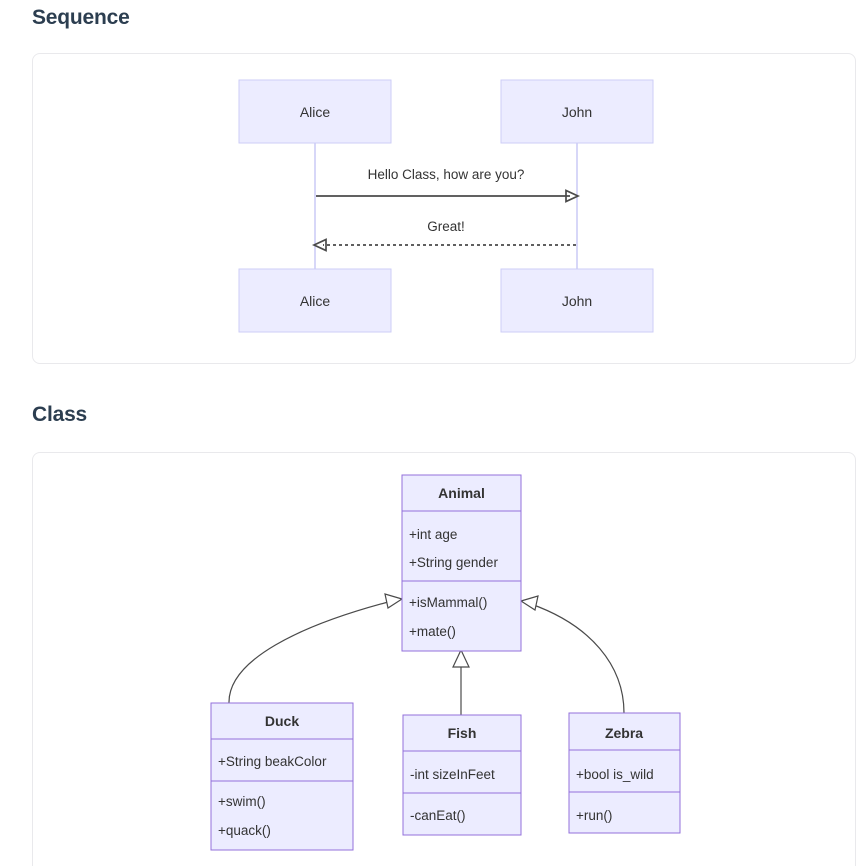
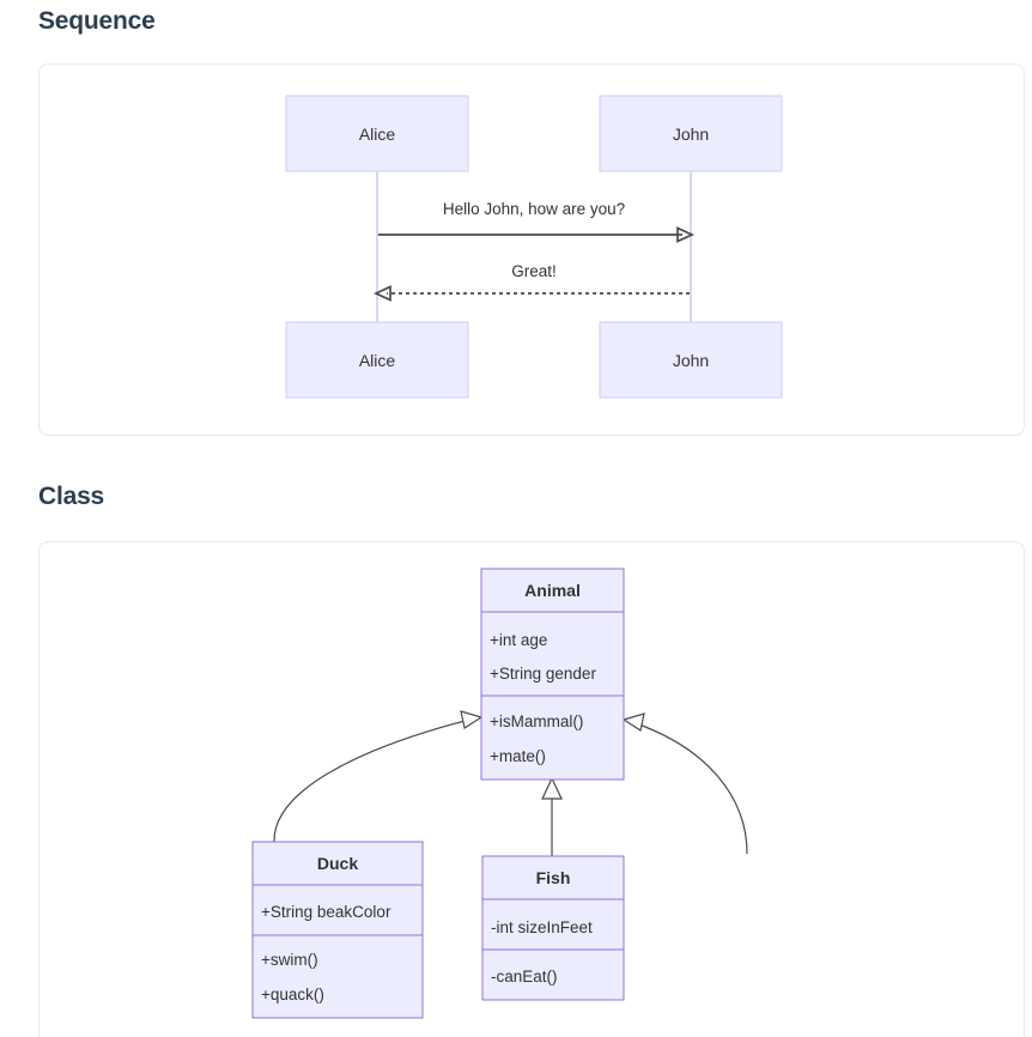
  Sequence
  Alice
  John
- Hello Class, how are you?
+ Hello John, how are you?
  Great!
  Alice
  John
  Class
  Animal
  +int age
  +String gender
  +isMammal()
  +mate()
  Duck
  +String beakColor
  +swim()
  +quack()
  Fish
  -int sizeInFeet
  -canEat()
- Zebra
- +bool is_wild
- +run()
